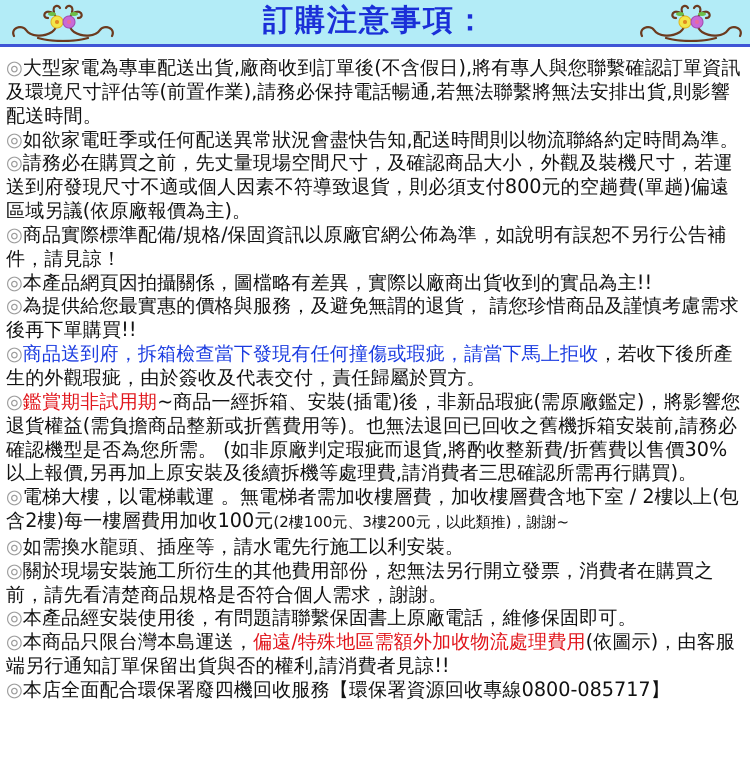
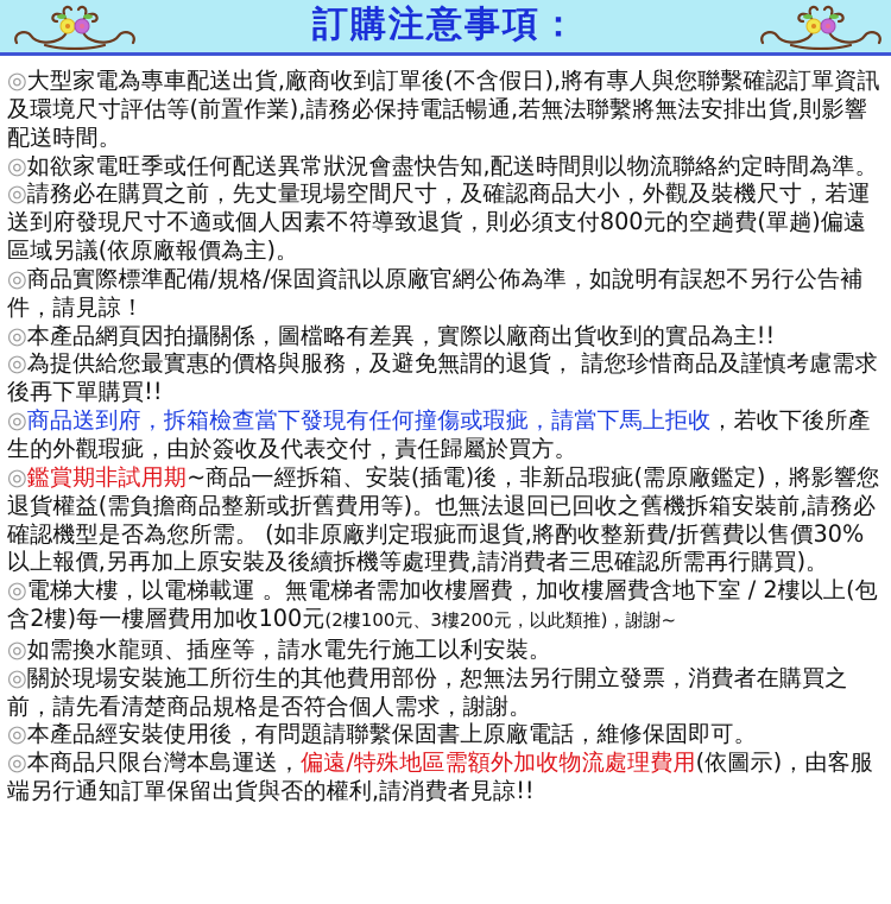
  訂購注意事項：
  ◎大型家電為專車配送出貨,廠商收到訂單後(不含假日),將有專人與您聯繫確認訂單資訊及環境尺寸評估等(前置作業),請務必保持電話暢通,若無法聯繫將無法安排出貨,則影響配送時間。
  ◎如欲家電旺季或任何配送異常狀況會盡快告知,配送時間則以物流聯絡約定時間為準。
  ◎請務必在購買之前，先丈量現場空間尺寸，及確認商品大小，外觀及裝機尺寸，若運送到府發現尺寸不適或個人因素不符導致退貨，則必須支付800元的空趟費(單趟)偏遠區域另議(依原廠報價為主)。
  ◎商品實際標準配備/規格/保固資訊以原廠官網公佈為準，如說明有誤恕不另行公告補件，請見諒！
  ◎本產品網頁因拍攝關係，圖檔略有差異，實際以廠商出貨收到的實品為主!!
  ◎為提供給您最實惠的價格與服務，及避免無謂的退貨， 請您珍惜商品及謹慎考慮需求後再下單購買!!
  ◎商品送到府，拆箱檢查當下發現有任何撞傷或瑕疵，請當下馬上拒收，若收下後所產生的外觀瑕疵，由於簽收及代表交付，責任歸屬於買方。
  ◎鑑賞期非試用期~商品一經拆箱、安裝(插電)後，非新品瑕疵(需原廠鑑定)，將影響您退貨權益(需負擔商品整新或折舊費用等)。也無法退回已回收之舊機拆箱安裝前,請務必確認機型是否為您所需。 (如非原廠判定瑕疵而退貨,將酌收整新費/折舊費以售價30%以上報價,另再加上原安裝及後續拆機等處理費,請消費者三思確認所需再行購買)。
  ◎電梯大樓，以電梯載運 。無電梯者需加收樓層費，加收樓層費含地下室 / 2樓以上(包含2樓)每一樓層費用加收100元(2樓100元、3樓200元，以此類推)，謝謝~
  ◎如需換水龍頭、插座等，請水電先行施工以利安裝。
  ◎關於現場安裝施工所衍生的其他費用部份，恕無法另行開立發票，消費者在購買之前，請先看清楚商品規格是否符合個人需求，謝謝。
  ◎本產品經安裝使用後，有問題請聯繫保固書上原廠電話，維修保固即可。
  ◎本商品只限台灣本島運送，偏遠/特殊地區需額外加收物流處理費用(依圖示)，由客服端另行通知訂單保留出貨與否的權利,請消費者見諒!!
- ◎本店全面配合環保署廢四機回收服務【環保署資源回收專線0800-085717】
